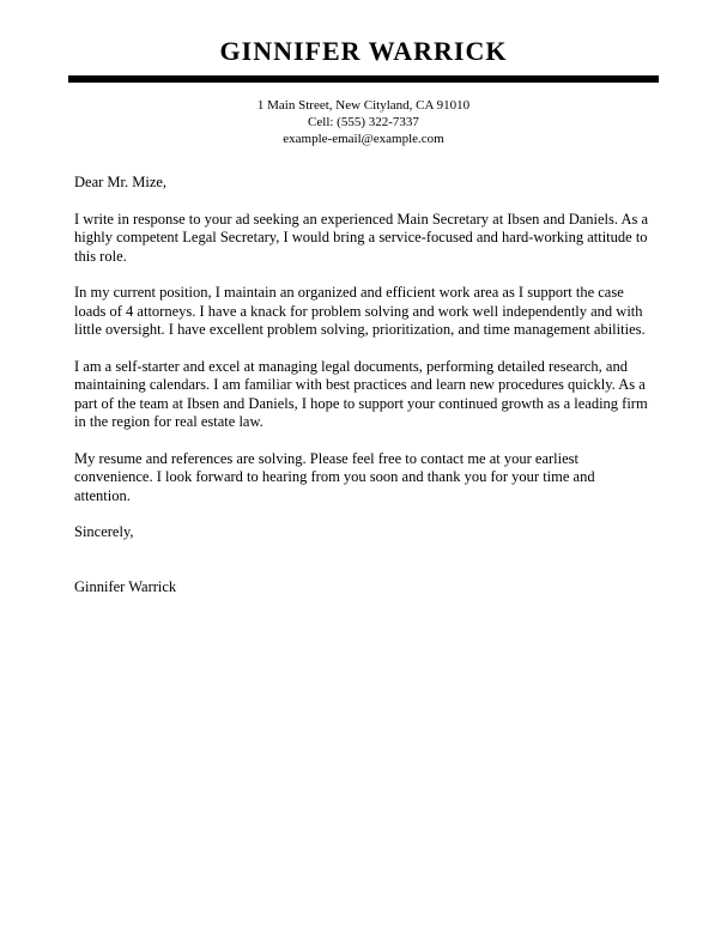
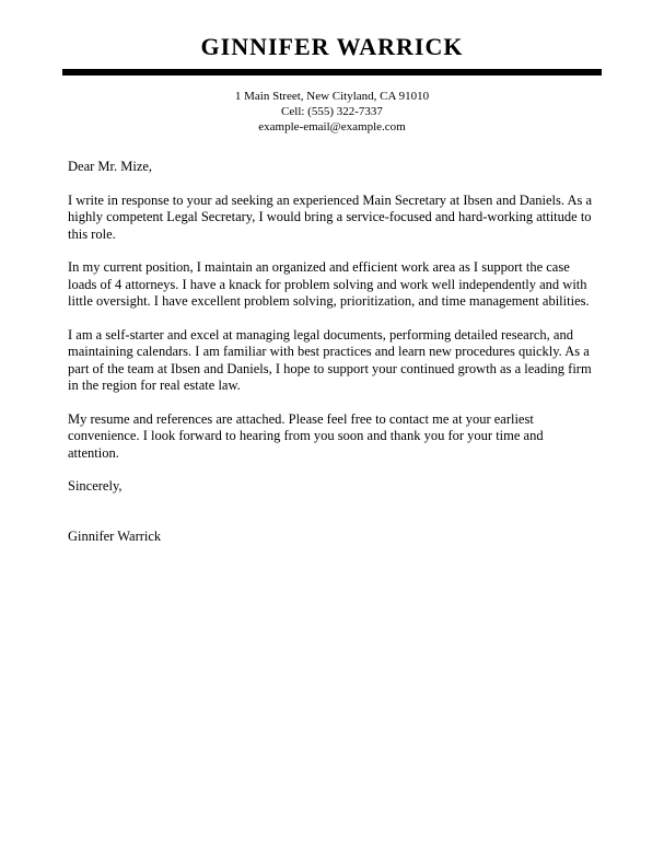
  GINNIFER WARRICK
  1 Main Street, New Cityland, CA 91010
  Cell: (555) 322-7337
  example-email@example.com
  Dear Mr. Mize,
  I write in response to your ad seeking an experienced Main Secretary at Ibsen and Daniels. As a highly competent Legal Secretary, I would bring a service-focused and hard-working attitude to this role.
  In my current position, I maintain an organized and efficient work area as I support the case loads of 4 attorneys. I have a knack for problem solving and work well independently and with little oversight. I have excellent problem solving, prioritization, and time management abilities.
  I am a self-starter and excel at managing legal documents, performing detailed research, and maintaining calendars. I am familiar with best practices and learn new procedures quickly. As a part of the team at Ibsen and Daniels, I hope to support your continued growth as a leading firm in the region for real estate law.
- My resume and references are solving. Please feel free to contact me at your earliest convenience. I look forward to hearing from you soon and thank you for your time and attention.
+ My resume and references are attached. Please feel free to contact me at your earliest convenience. I look forward to hearing from you soon and thank you for your time and attention.
  Sincerely,
  Ginnifer Warrick
